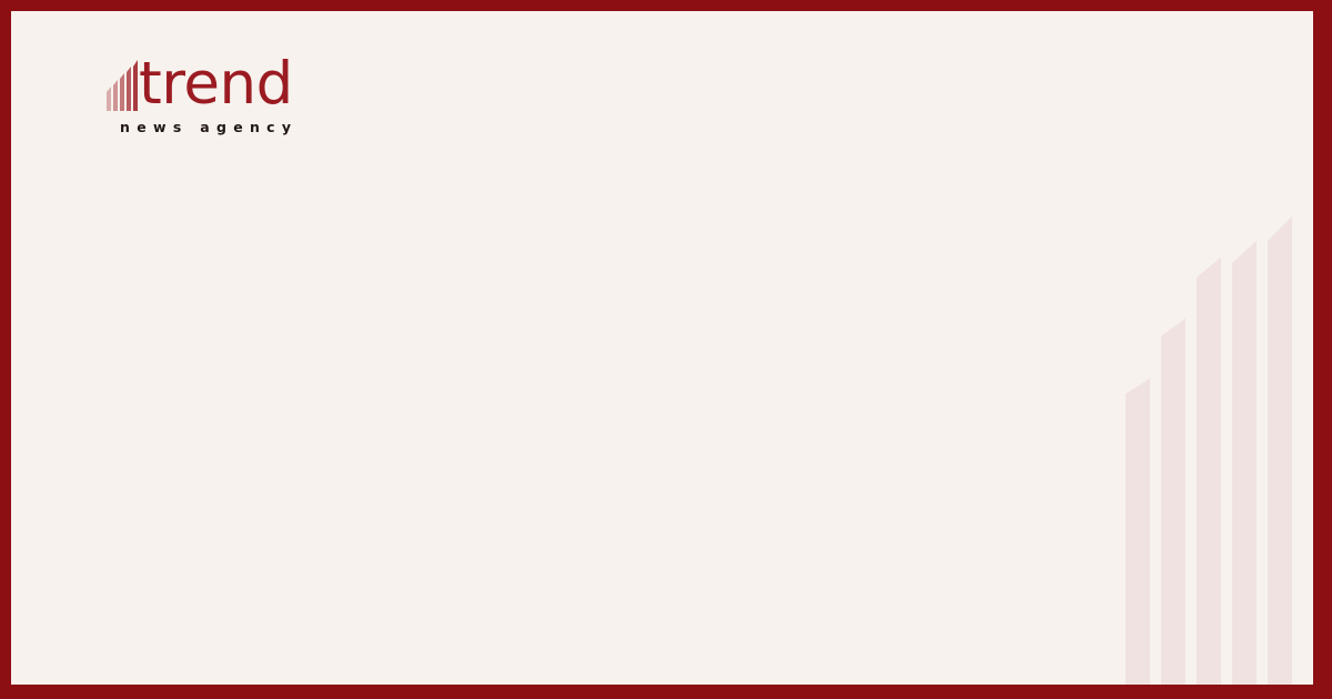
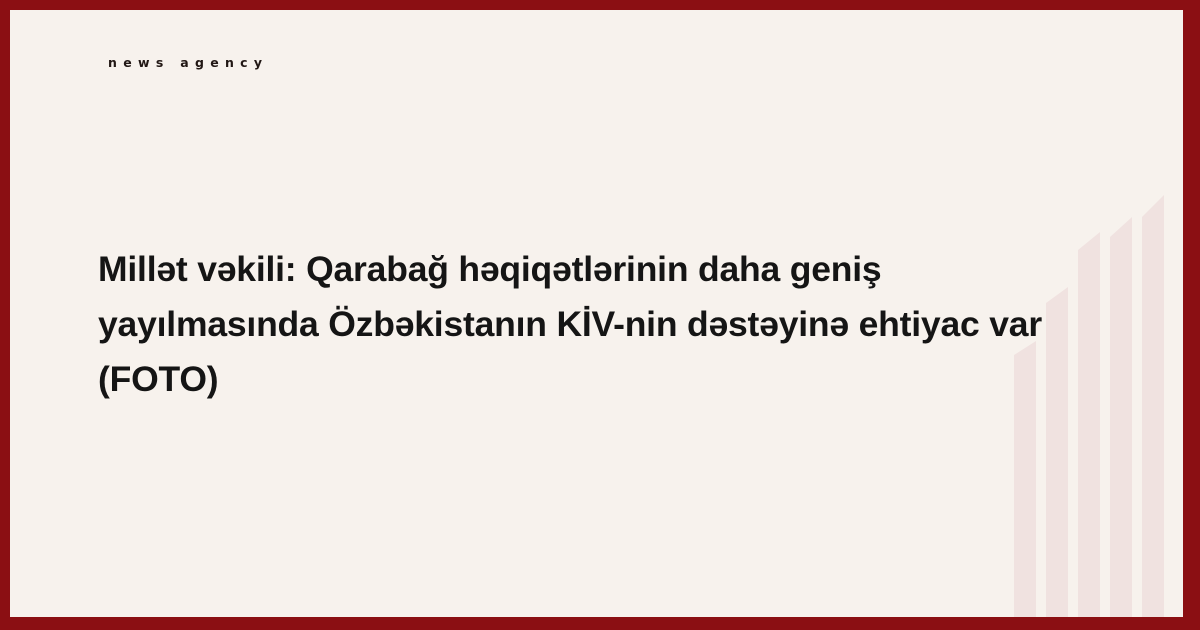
- trend
  news agency
+ Millət vəkili: Qarabağ həqiqətlərinin daha geniş yayılmasında Özbəkistanın KİV-nin dəstəyinə ehtiyac var (FOTO)
